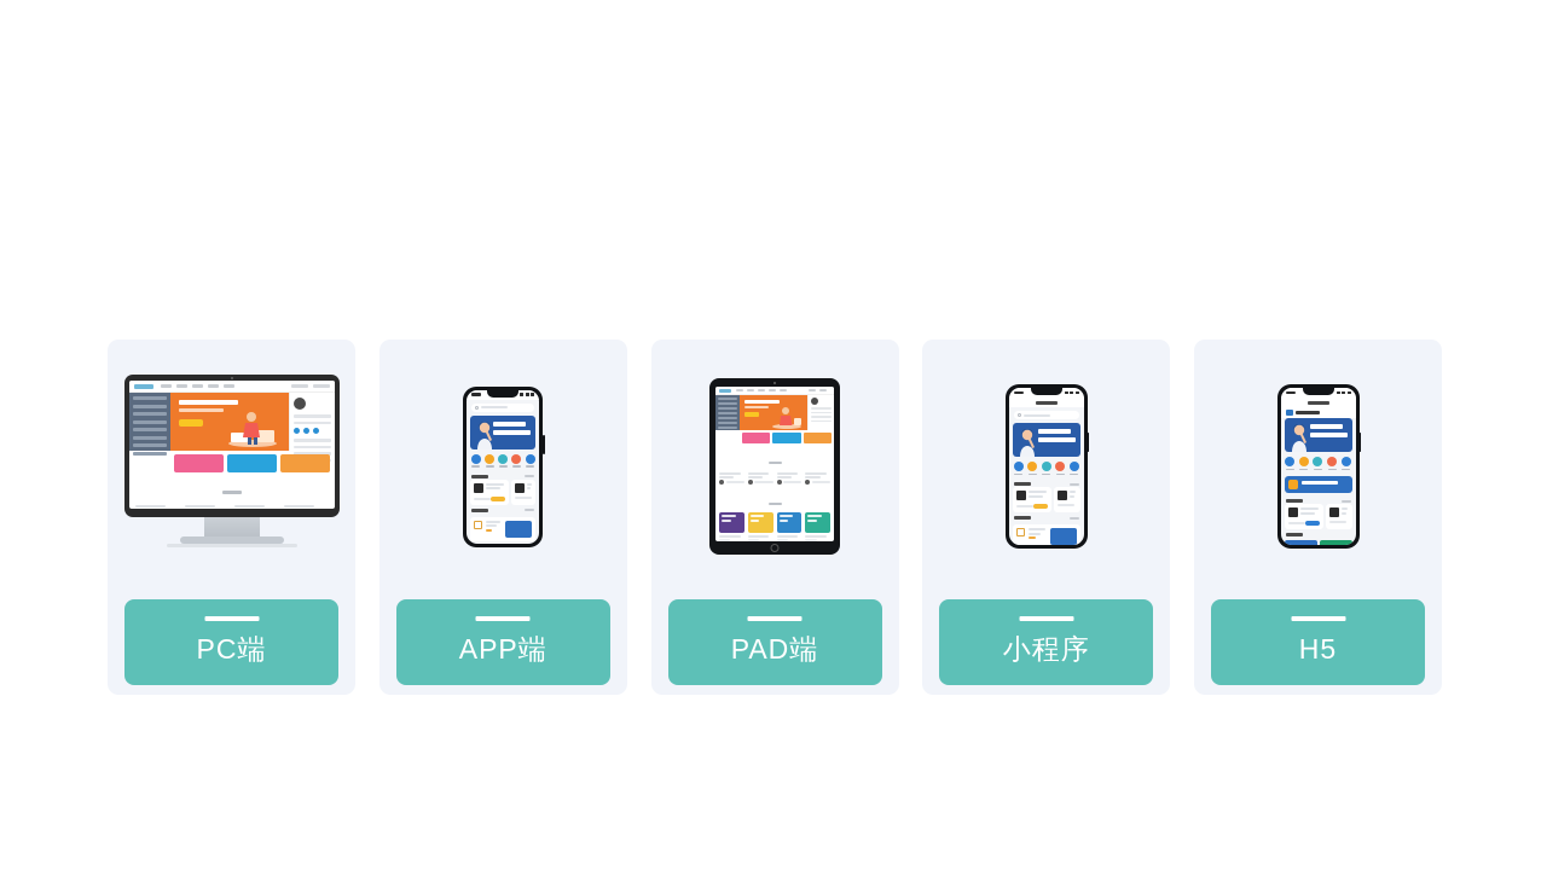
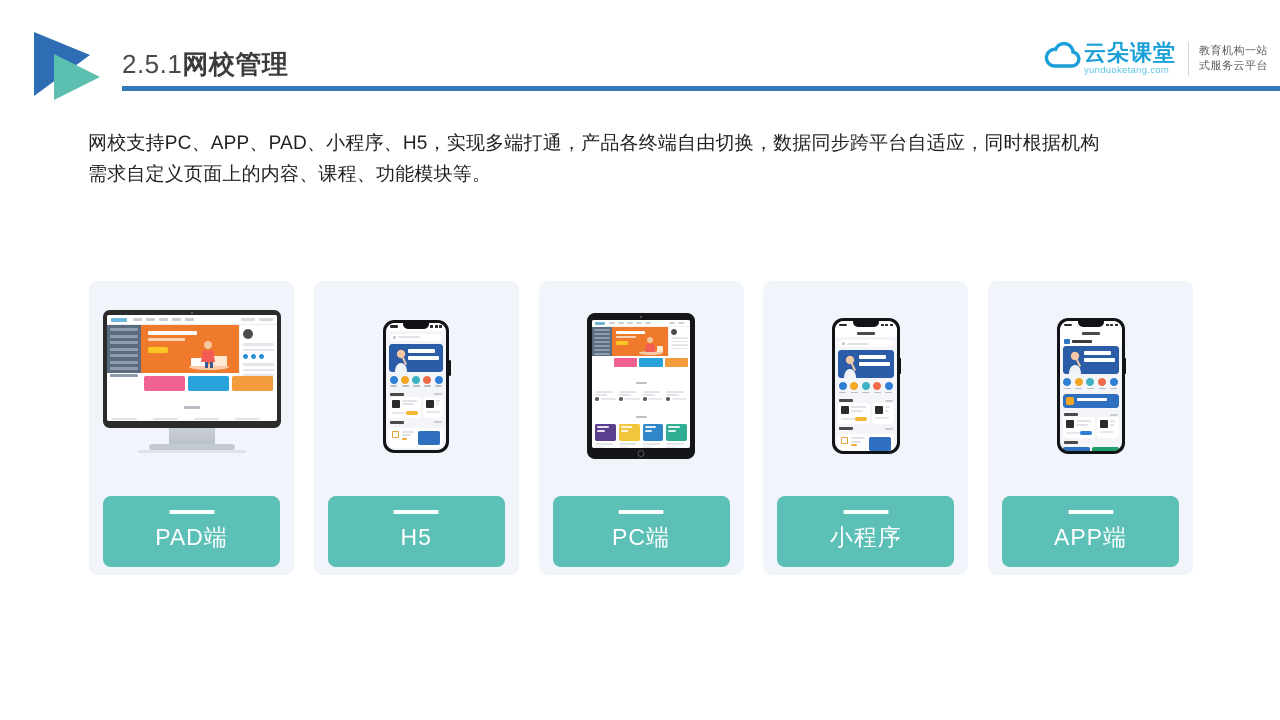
+ 2.5.1网校管理
+ 云朵课堂
+ yunduoketang.com
+ 教育机构一站
+ 式服务云平台
+ 网校支持PC、APP、PAD、小程序、H5，实现多端打通，产品各终端自由切换，数据同步跨平台自适应，同时根据机构
+ 需求自定义页面上的内容、课程、功能模块等。
- PC端
+ PAD端
- APP端
+ H5
- PAD端
+ PC端
  小程序
- H5
+ APP端
